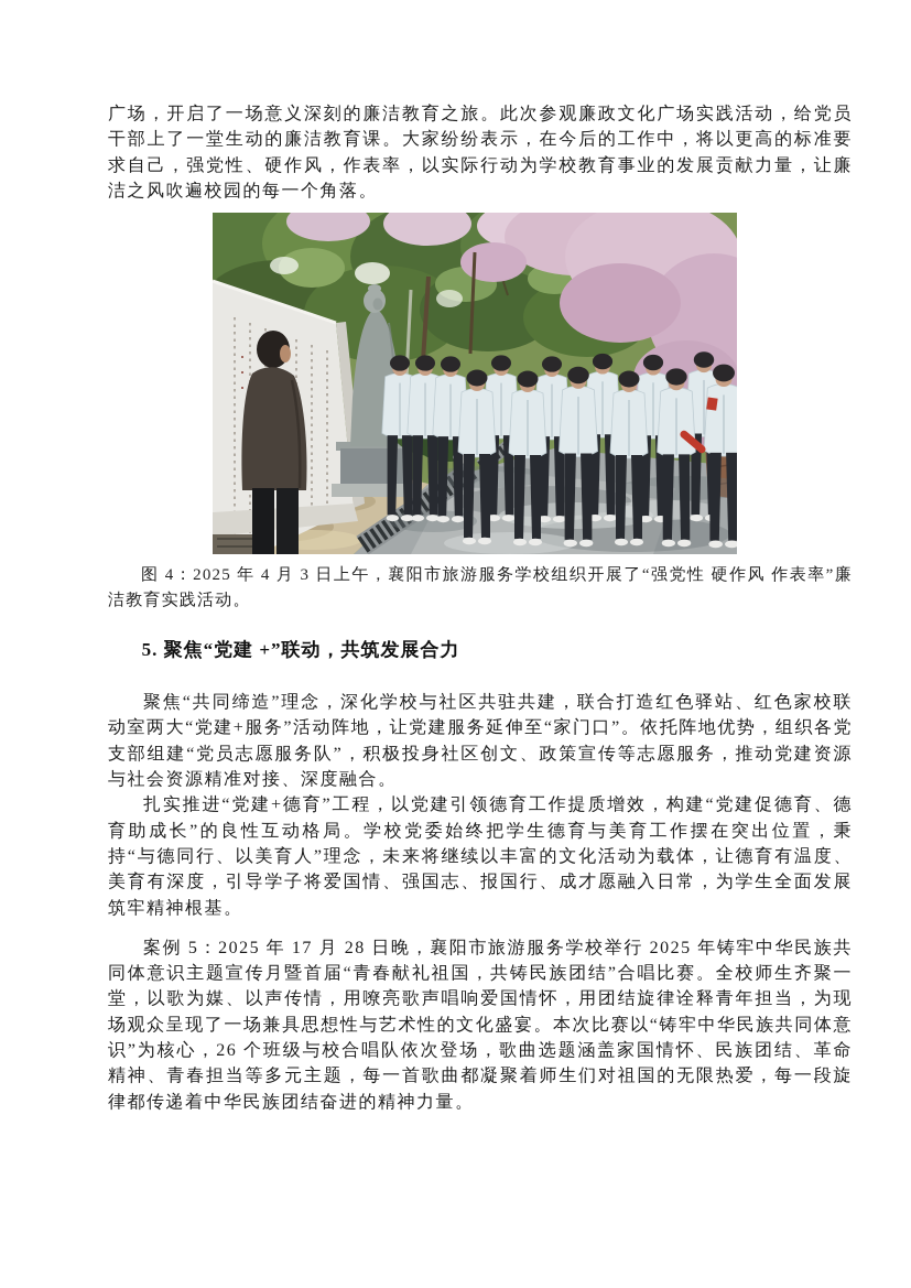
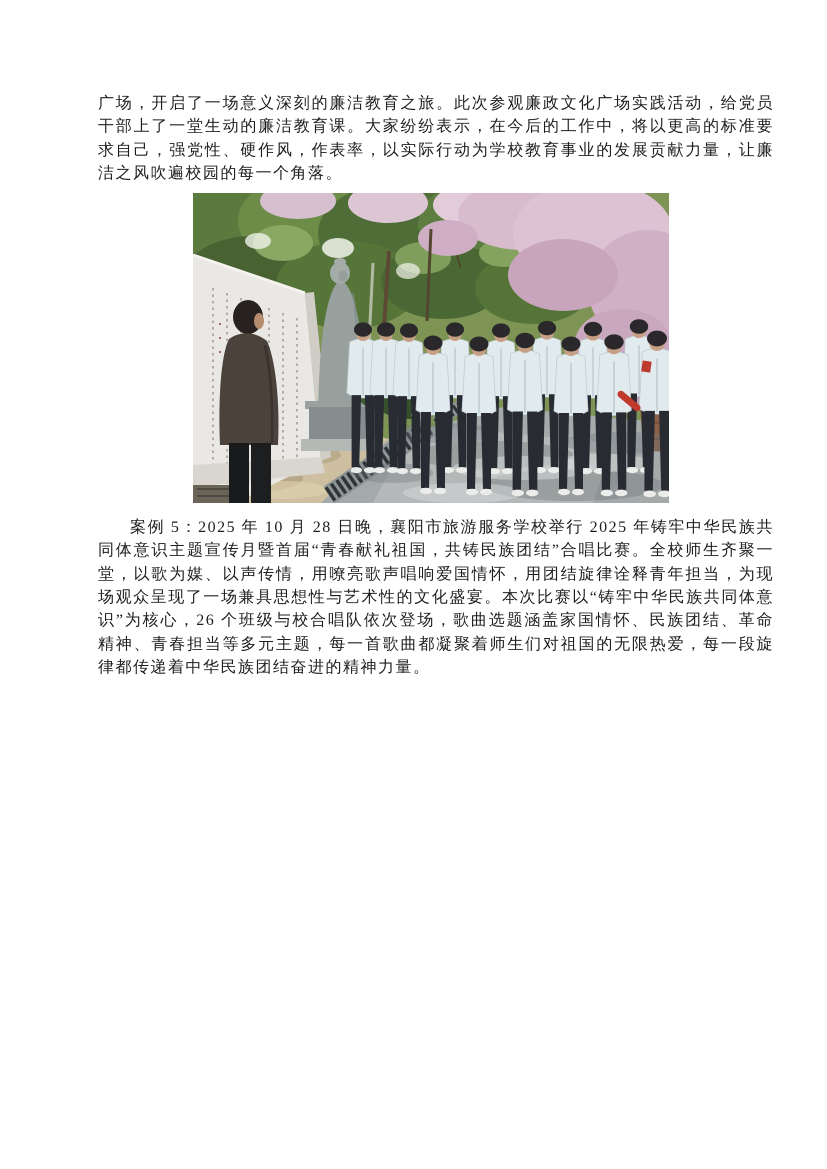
  广场，开启了一场意义深刻的廉洁教育之旅。此次参观廉政文化广场实践活动，给党员干部上了一堂生动的廉洁教育课。大家纷纷表示，在今后的工作中，将以更高的标准要求自己，强党性、硬作风，作表率，以实际行动为学校教育事业的发展贡献力量，让廉洁之风吹遍校园的每一个角落。
- 图 4：2025 年 4 月 3 日上午，襄阳市旅游服务学校组织开展了“强党性 硬作风 作表率”廉洁教育实践活动。
- 5. 聚焦“党建 +”联动，共筑发展合力
- 聚焦“共同缔造”理念，深化学校与社区共驻共建，联合打造红色驿站、红色家校联动室两大“党建+服务”活动阵地，让党建服务延伸至“家门口”。依托阵地优势，组织各党支部组建“党员志愿服务队”，积极投身社区创文、政策宣传等志愿服务，推动党建资源与社会资源精准对接、深度融合。
- 扎实推进“党建+德育”工程，以党建引领德育工作提质增效，构建“党建促德育、德育助成长”的良性互动格局。学校党委始终把学生德育与美育工作摆在突出位置，秉持“与德同行、以美育人”理念，未来将继续以丰富的文化活动为载体，让德育有温度、美育有深度，引导学子将爱国情、强国志、报国行、成才愿融入日常，为学生全面发展筑牢精神根基。
- 案例 5：2025 年 17 月 28 日晚，襄阳市旅游服务学校举行 2025 年铸牢中华民族共同体意识主题宣传月暨首届“青春献礼祖国，共铸民族团结”合唱比赛。全校师生齐聚一堂，以歌为媒、以声传情，用嘹亮歌声唱响爱国情怀，用团结旋律诠释青年担当，为现场观众呈现了一场兼具思想性与艺术性的文化盛宴。本次比赛以“铸牢中华民族共同体意识”为核心，26 个班级与校合唱队依次登场，歌曲选题涵盖家国情怀、民族团结、革命精神、青春担当等多元主题，每一首歌曲都凝聚着师生们对祖国的无限热爱，每一段旋律都传递着中华民族团结奋进的精神力量。
+ 案例 5：2025 年 10 月 28 日晚，襄阳市旅游服务学校举行 2025 年铸牢中华民族共同体意识主题宣传月暨首届“青春献礼祖国，共铸民族团结”合唱比赛。全校师生齐聚一堂，以歌为媒、以声传情，用嘹亮歌声唱响爱国情怀，用团结旋律诠释青年担当，为现场观众呈现了一场兼具思想性与艺术性的文化盛宴。本次比赛以“铸牢中华民族共同体意识”为核心，26 个班级与校合唱队依次登场，歌曲选题涵盖家国情怀、民族团结、革命精神、青春担当等多元主题，每一首歌曲都凝聚着师生们对祖国的无限热爱，每一段旋律都传递着中华民族团结奋进的精神力量。
